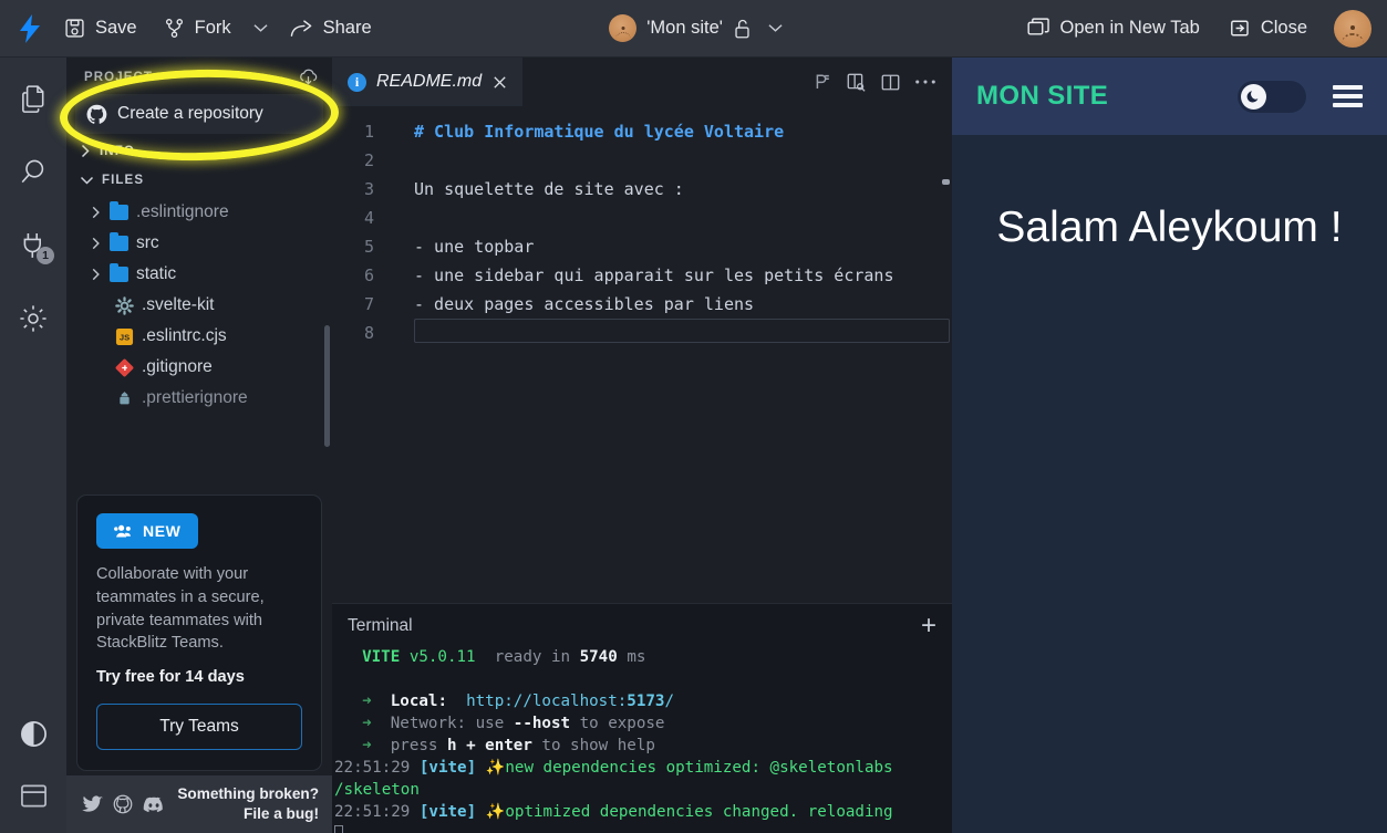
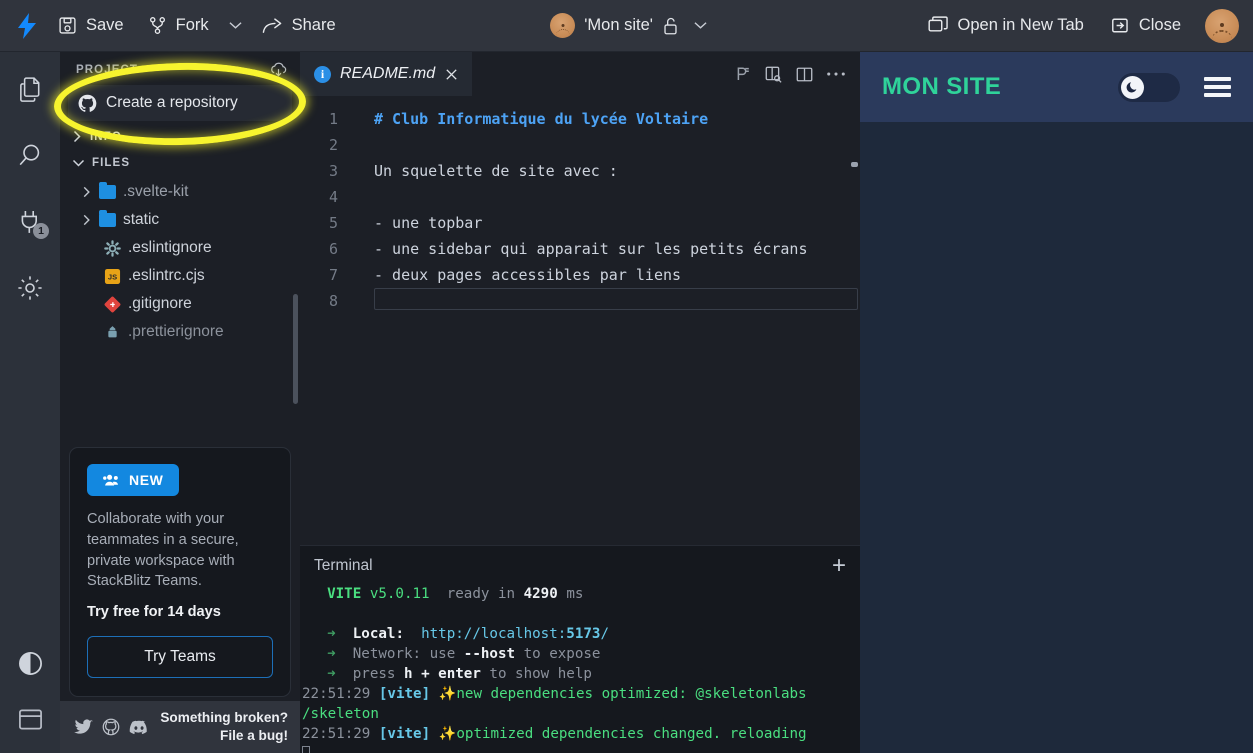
  Save
  Fork
  Share
  'Mon site'
  Open in New Tab
  Close
  1
  PROJECT
  Create a repository
  INFO
  FILES
- .eslintignore
+ .svelte-kit
- src
  static
- .svelte-kit
+ .eslintignore
  JS
  .eslintrc.cjs
  .gitignore
  .prettierignore
  NEW
- Collaborate with your teammates in a secure, private teammates with StackBlitz Teams.
+ Collaborate with your teammates in a secure, private workspace with StackBlitz Teams.
  Try free for 14 days
  Try Teams
  Something broken?
  File a bug!
  i
  README.md
  1
  2
  3
  4
  5
  6
  7
  8
  # Club Informatique du lycée Voltaire
  Un squelette de site avec :
  - une topbar
  - une sidebar qui apparait sur les petits écrans
  - deux pages accessibles par liens
  Terminal
  +
- VITE v5.0.11 ready in 5740 ms
+ VITE v5.0.11 ready in 4290 ms
  ➜ Local: http://localhost:5173/
  ➜ Network: use --host to expose
  ➜ press h + enter to show help
  22:51:29 [vite] ✨new dependencies optimized: @skeletonlabs
  /skeleton
  22:51:29 [vite] ✨optimized dependencies changed. reloading
  MON SITE
- Salam Aleykoum !
